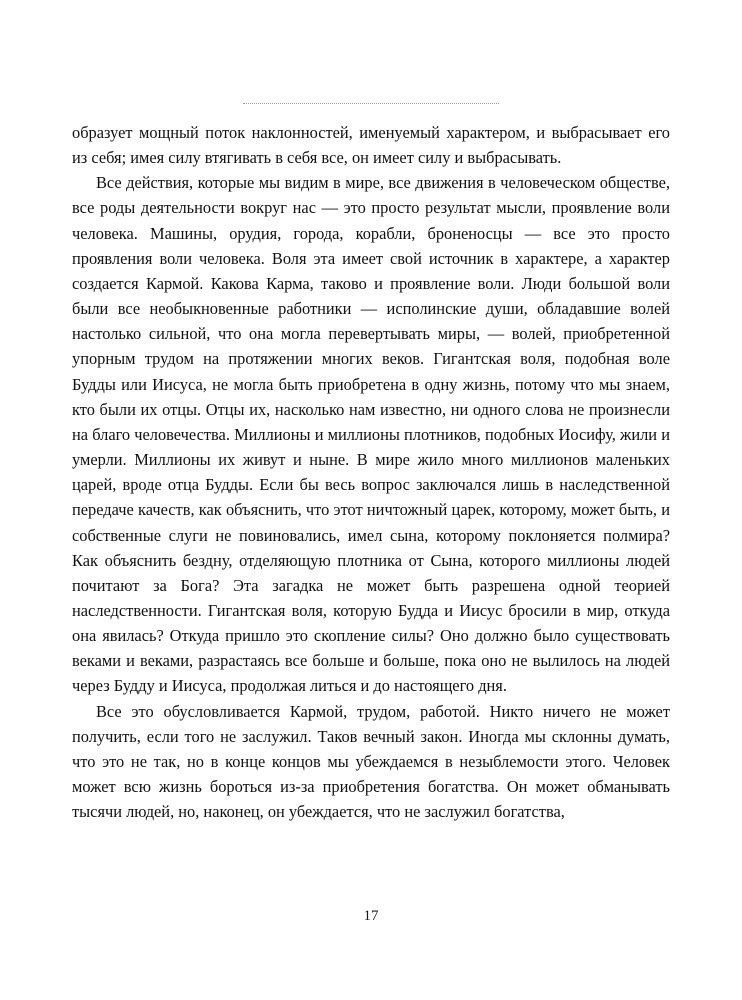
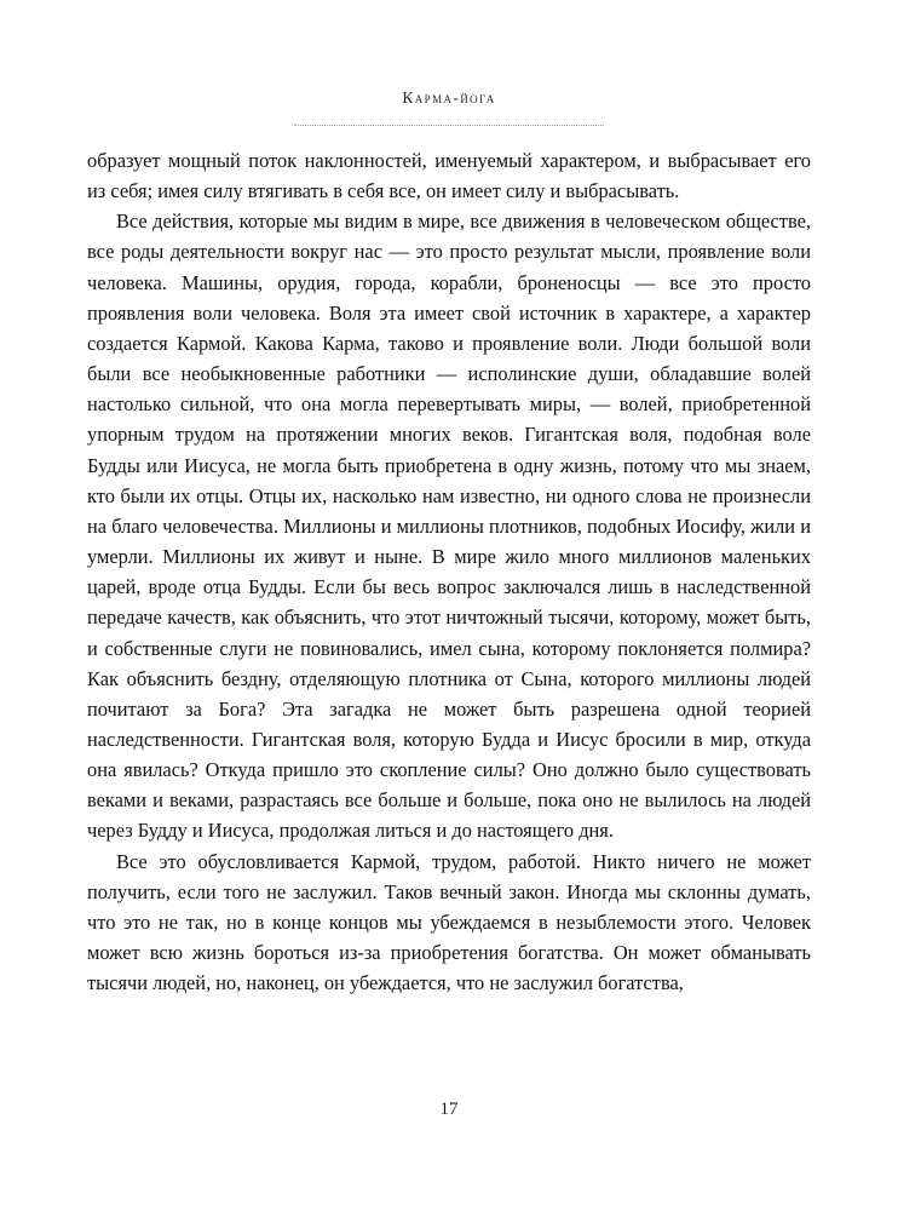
+ Карма-йога
  образует мощный поток наклонностей, именуемый характером, и выбрасывает его из себя; имея силу втягивать в себя все, он имеет силу и выбрасывать.
- Все действия, которые мы видим в мире, все движения в человеческом обществе, все роды деятельности вокруг нас — это просто результат мысли, проявление воли человека. Машины, орудия, города, корабли, броненосцы — все это просто проявления воли человека. Воля эта имеет свой источник в характере, а характер создается Кармой. Какова Карма, таково и проявление воли. Люди большой воли были все необыкновенные работники — исполинские души, обладавшие волей настолько сильной, что она могла перевертывать миры, — волей, приобретенной упорным трудом на протяжении многих веков. Гигантская воля, подобная воле Будды или Иисуса, не могла быть приобретена в одну жизнь, потому что мы знаем, кто были их отцы. Отцы их, насколько нам известно, ни одного слова не произнесли на благо человечества. Миллионы и миллионы плотников, подобных Иосифу, жили и умерли. Миллионы их живут и ныне. В мире жило много миллионов маленьких царей, вроде отца Будды. Если бы весь вопрос заключался лишь в наследственной передаче качеств, как объяснить, что этот ничтожный царек, которому, может быть, и собственные слуги не повиновались, имел сына, которому поклоняется полмира? Как объяснить бездну, отделяющую плотника от Сына, которого миллионы людей почитают за Бога? Эта загадка не может быть разрешена одной теорией наследственности. Гигантская воля, которую Будда и Иисус бросили в мир, откуда она явилась? Откуда пришло это скопление силы? Оно должно было существовать веками и веками, разрастаясь все больше и больше, пока оно не вылилось на людей через Будду и Иисуса, продолжая литься и до настоящего дня.
+ Все действия, которые мы видим в мире, все движения в человеческом обществе, все роды деятельности вокруг нас — это просто результат мысли, проявление воли человека. Машины, орудия, города, корабли, броненосцы — все это просто проявления воли человека. Воля эта имеет свой источник в характере, а характер создается Кармой. Какова Карма, таково и проявление воли. Люди большой воли были все необыкновенные работники — исполинские души, обладавшие волей настолько сильной, что она могла перевертывать миры, — волей, приобретенной упорным трудом на протяжении многих веков. Гигантская воля, подобная воле Будды или Иисуса, не могла быть приобретена в одну жизнь, потому что мы знаем, кто были их отцы. Отцы их, насколько нам известно, ни одного слова не произнесли на благо человечества. Миллионы и миллионы плотников, подобных Иосифу, жили и умерли. Миллионы их живут и ныне. В мире жило много миллионов маленьких царей, вроде отца Будды. Если бы весь вопрос заключался лишь в наследственной передаче качеств, как объяснить, что этот ничтожный тысячи, которому, может быть, и собственные слуги не повиновались, имел сына, которому поклоняется полмира? Как объяснить бездну, отделяющую плотника от Сына, которого миллионы людей почитают за Бога? Эта загадка не может быть разрешена одной теорией наследственности. Гигантская воля, которую Будда и Иисус бросили в мир, откуда она явилась? Откуда пришло это скопление силы? Оно должно было существовать веками и веками, разрастаясь все больше и больше, пока оно не вылилось на людей через Будду и Иисуса, продолжая литься и до настоящего дня.
  Все это обусловливается Кармой, трудом, работой. Никто ничего не может получить, если того не заслужил. Таков вечный закон. Иногда мы склонны думать, что это не так, но в конце концов мы убеждаемся в незыблемости этого. Человек может всю жизнь бороться из-за приобретения богатства. Он может обманывать тысячи людей, но, наконец, он убеждается, что не заслужил богатства,
  17
